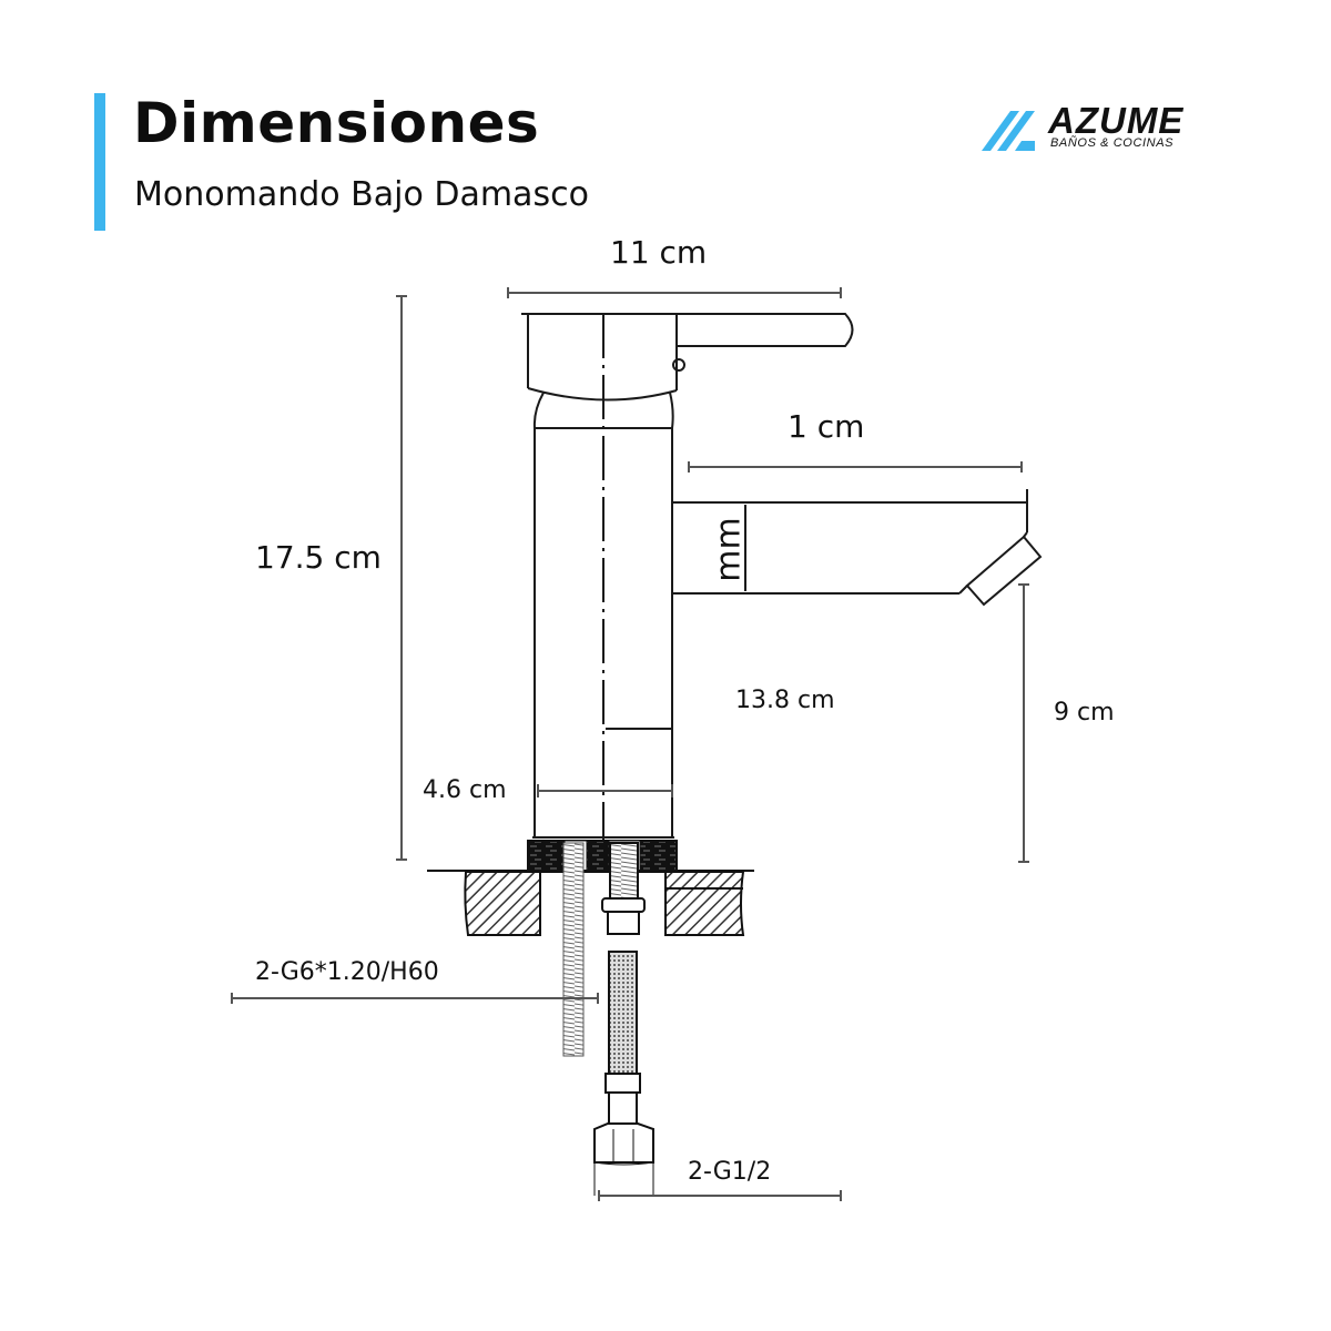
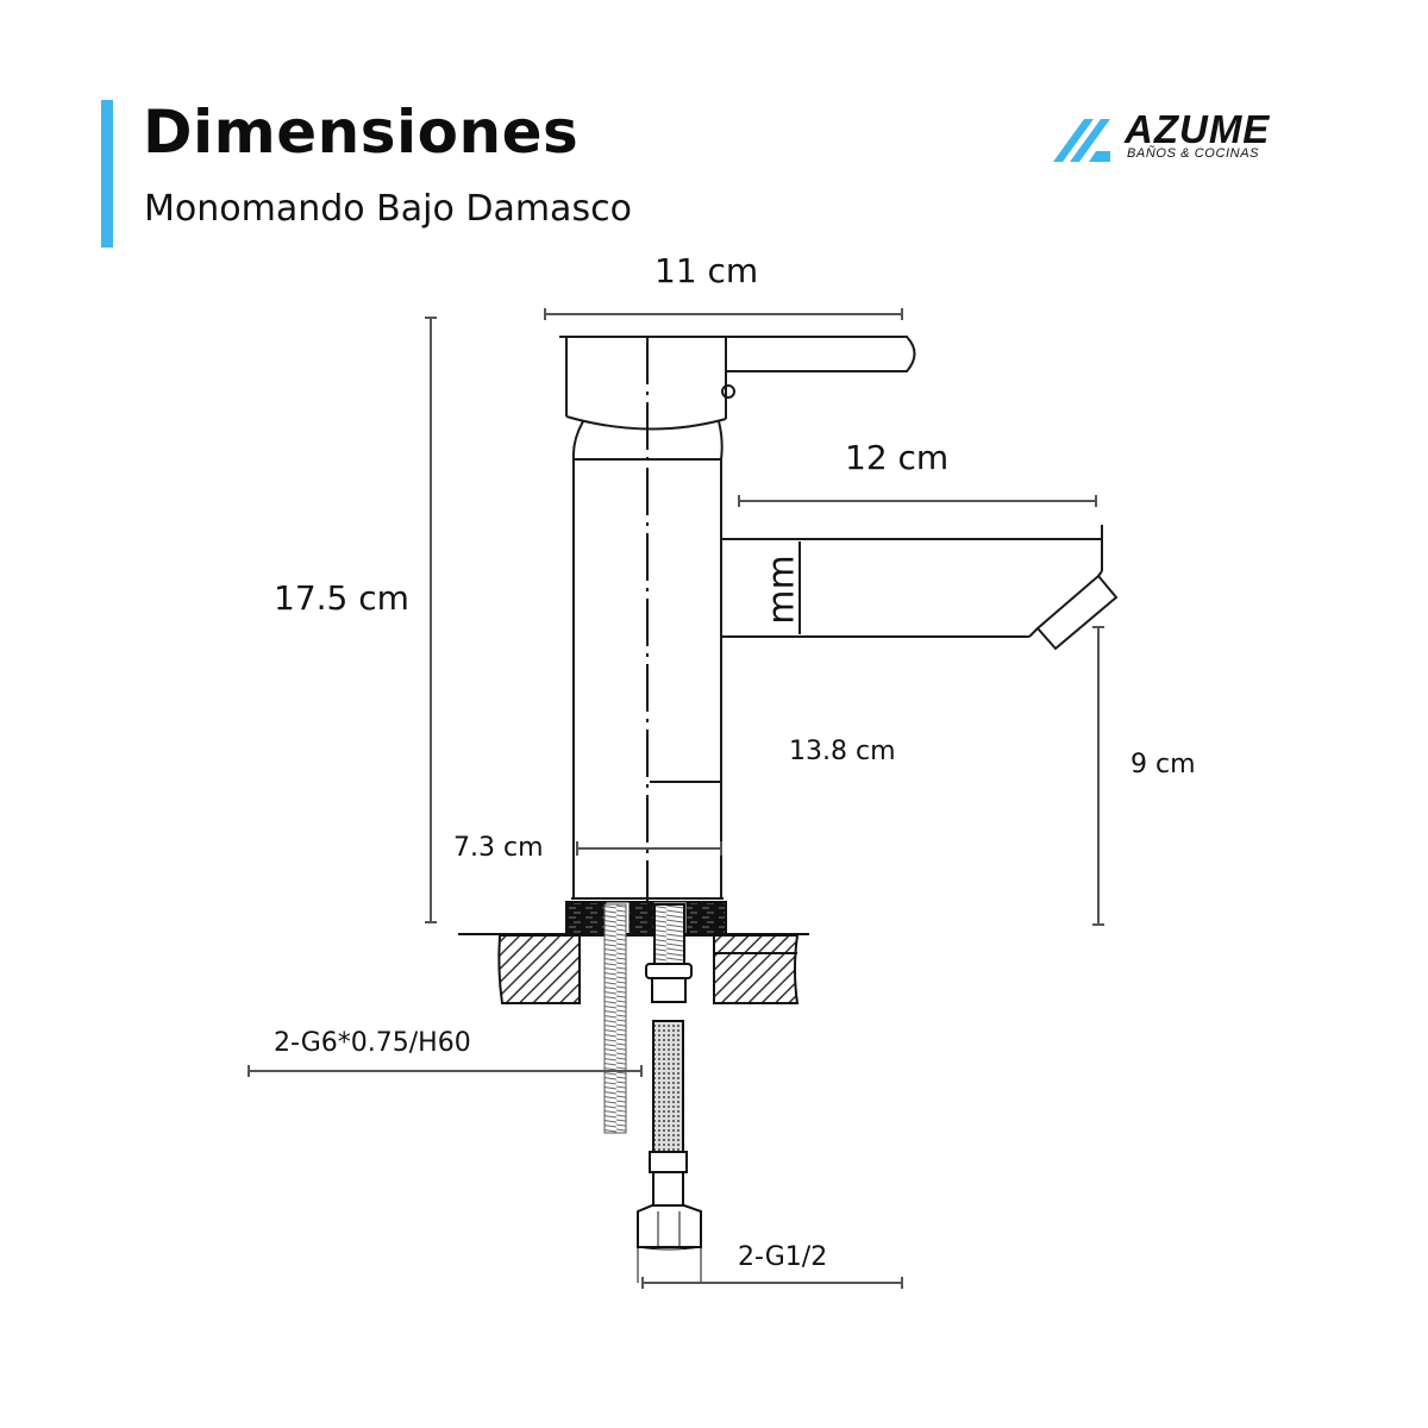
  Dimensiones
  Monomando Bajo Damasco
  AZUME
  BAÑOS & COCINAS
  11 cm
- 1 cm
+ 12 cm
  17.5 cm
  13.8 cm
  9 cm
- 4.6 cm
+ 7.3 cm
- 2-G6*1.20/H60
+ 2-G6*0.75/H60
  2-G1/2
